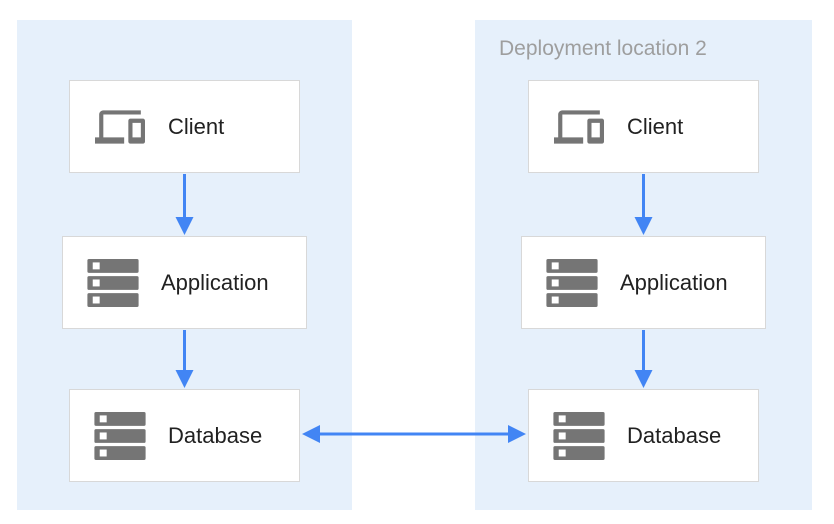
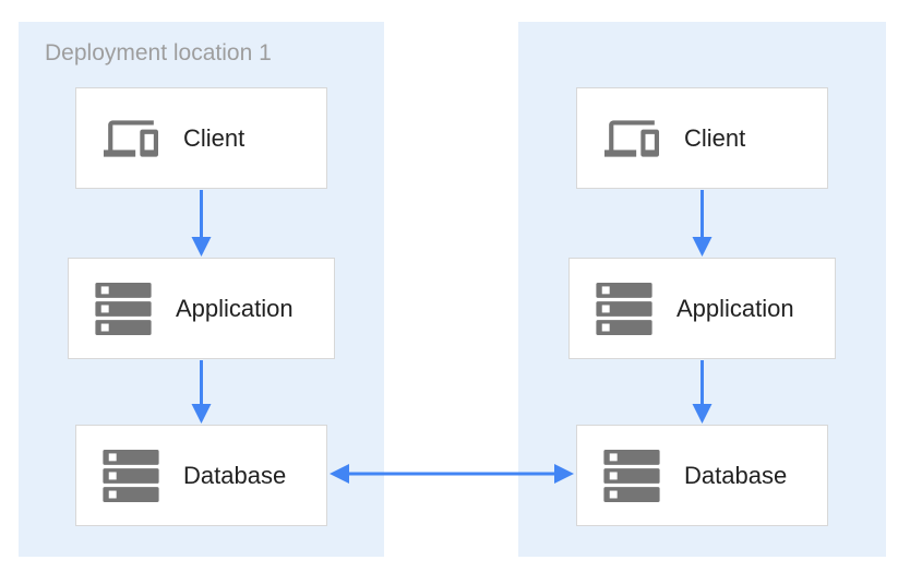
+ Deployment location 1
  Client
  Application
  Database
- Deployment location 2
  Client
  Application
  Database
